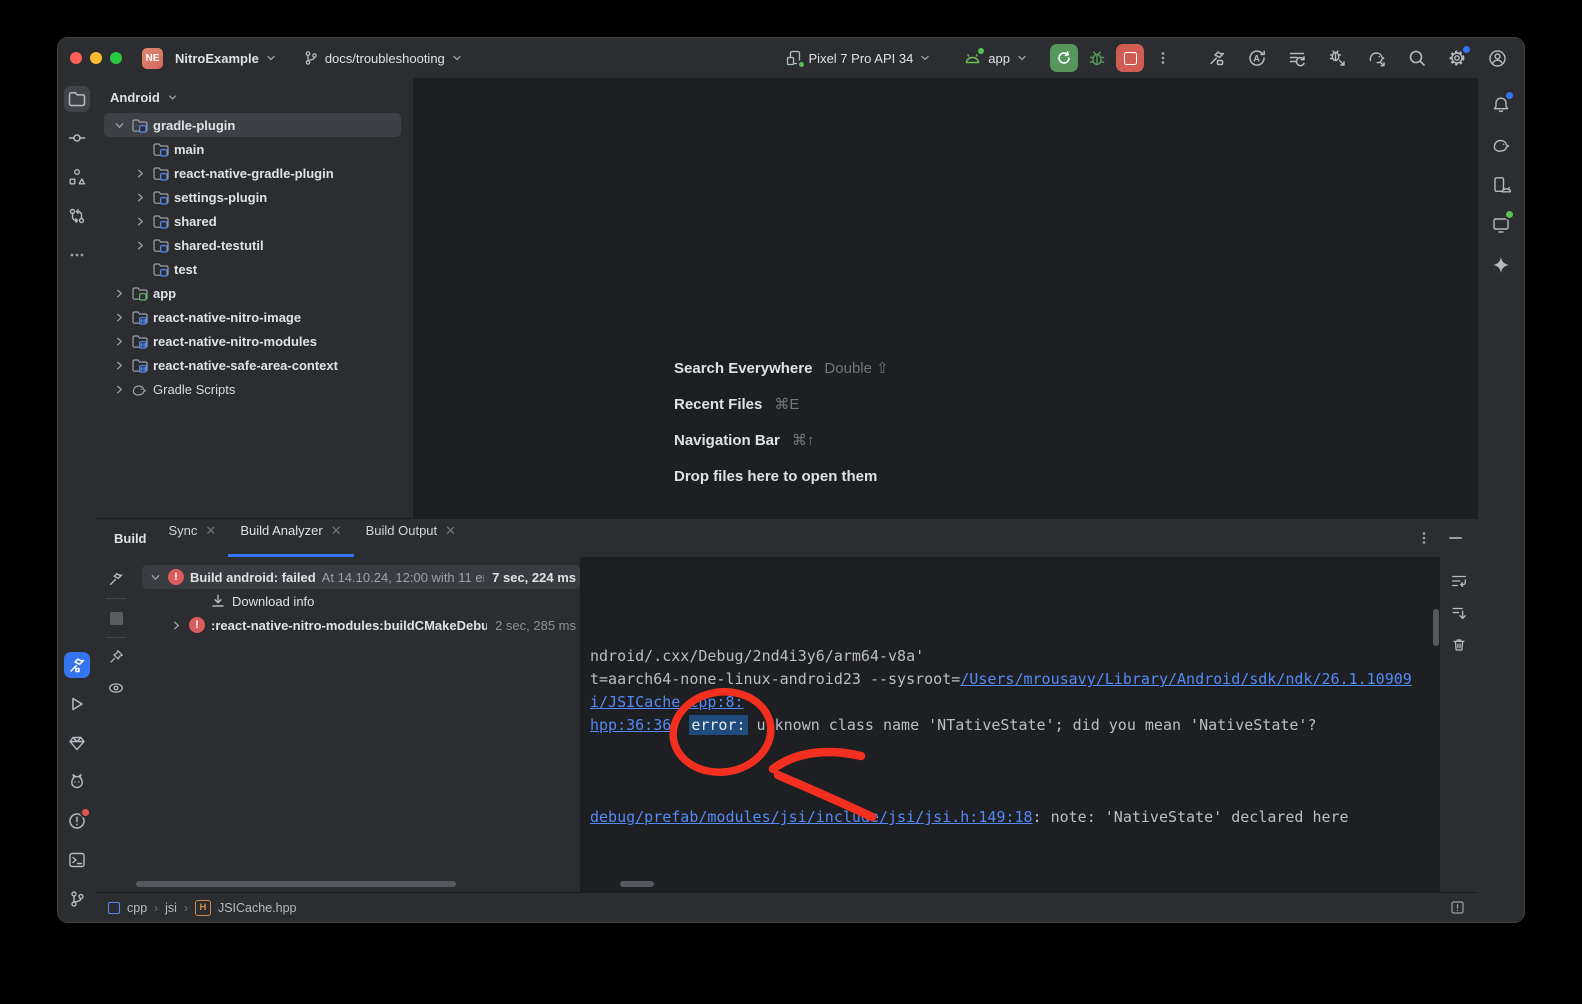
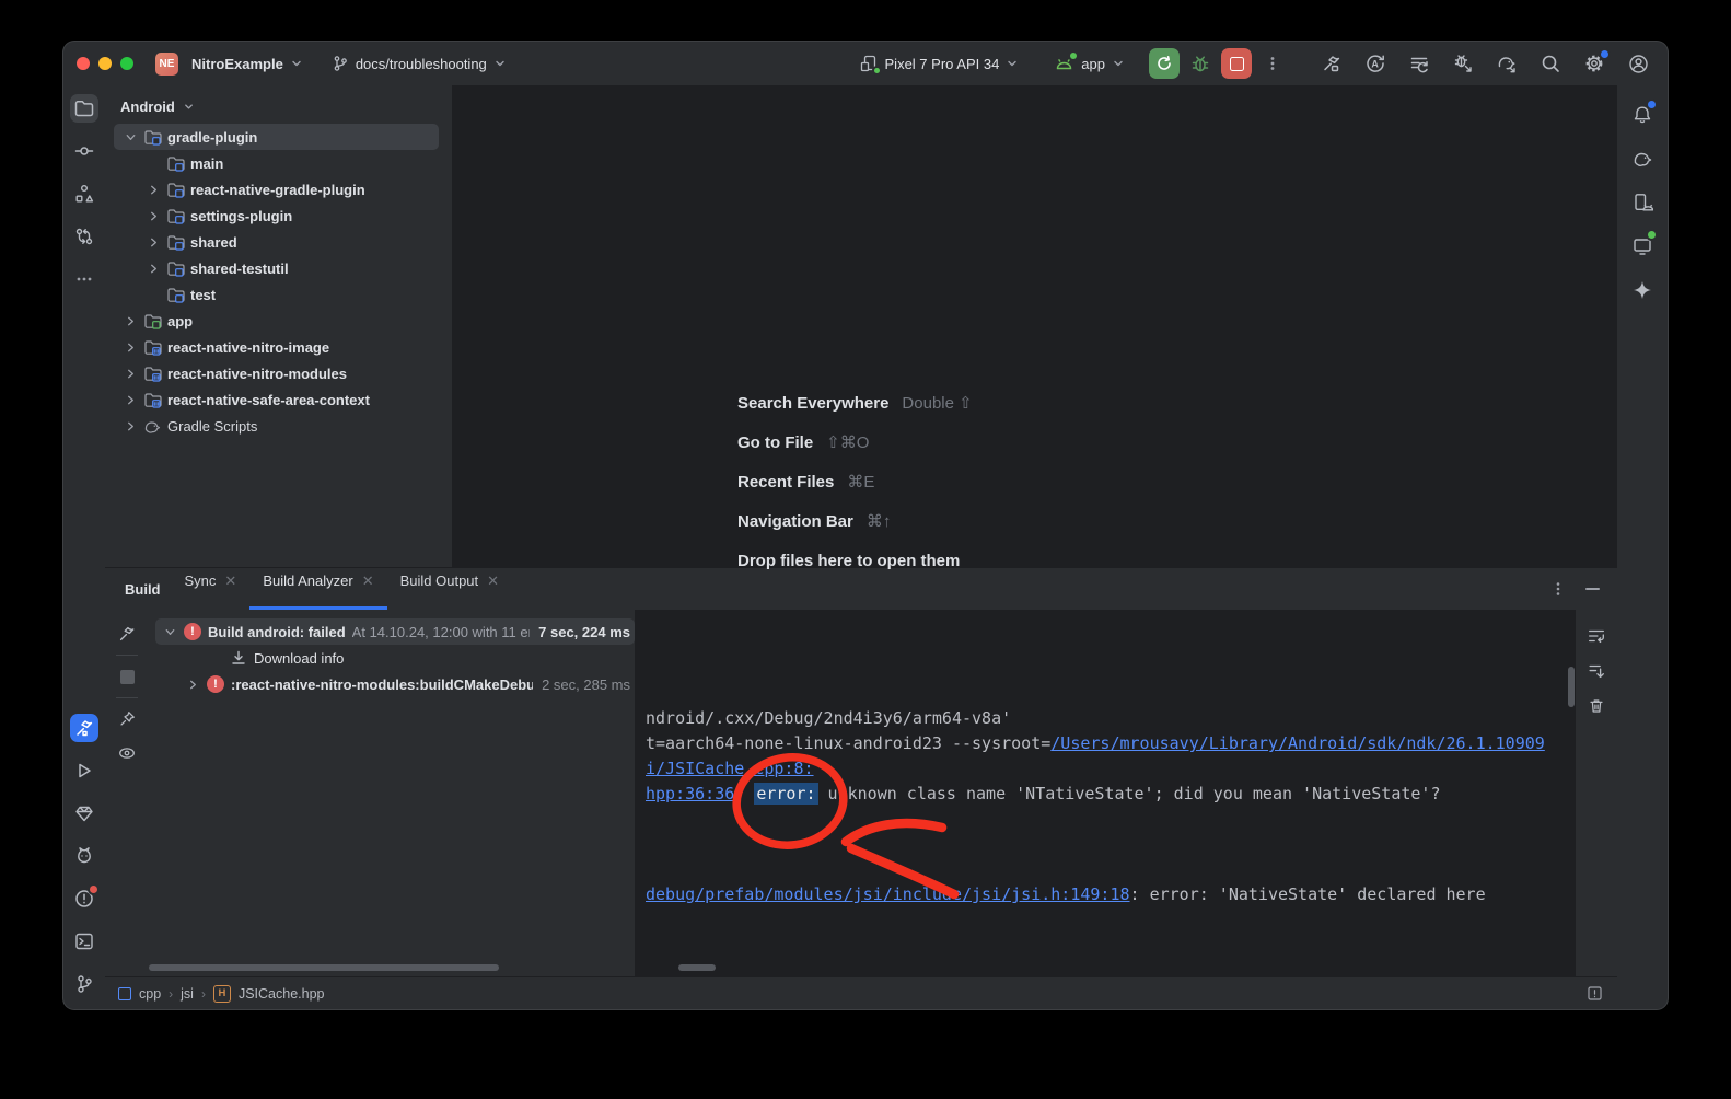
  NE
  NitroExample
  docs/troubleshooting
  Pixel 7 Pro API 34
  app
  A
  Android
  gradle-plugin
  main
  react-native-gradle-plugin
  settings-plugin
  shared
  shared-testutil
  test
  app
  react-native-nitro-image
  react-native-nitro-modules
  react-native-safe-area-context
  Gradle Scripts
  Search Everywhere
  Double ⇧
+ Go to File
+ ⇧⌘O
  Recent Files
  ⌘E
  Navigation Bar
  ⌘↑
  Drop files here to open them
  Build
  Sync
  ✕
  Build Analyzer
  ✕
  Build Output
  ✕
  !
  Build android: failed
  At 14.10.24, 12:00 with 11 e
  7 sec, 224 ms
  Download info
  !
  :react-native-nitro-modules:buildCMakeDebu
  2 sec, 285 ms
  ndroid/.cxx/Debug/2nd4i3y6/arm64-v8a'
  t=aarch64-none-linux-android23 --sysroot=/Users/mrousavy/Library/Android/sdk/ndk/26.1.10909
  i/JSICache.pp:8:
  hpp:36:36 error: uknown class name 'NTativeState'; did you mean 'NativeState'?
- debug/prefab/modules/jsi/inclu/jsi/jsi.h:149:18: note: 'NativeState' declared here
+ debug/prefab/modules/jsi/inclu/jsi/jsi.h:149:18: error: 'NativeState' declared here
  cpp
  ›
  jsi
  ›
  H
  JSICache.hpp
